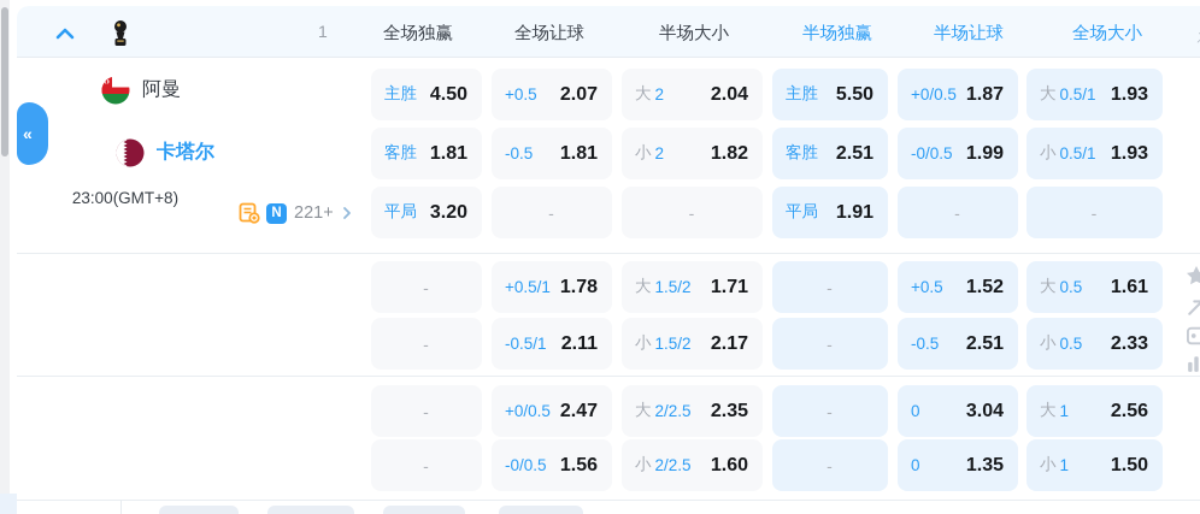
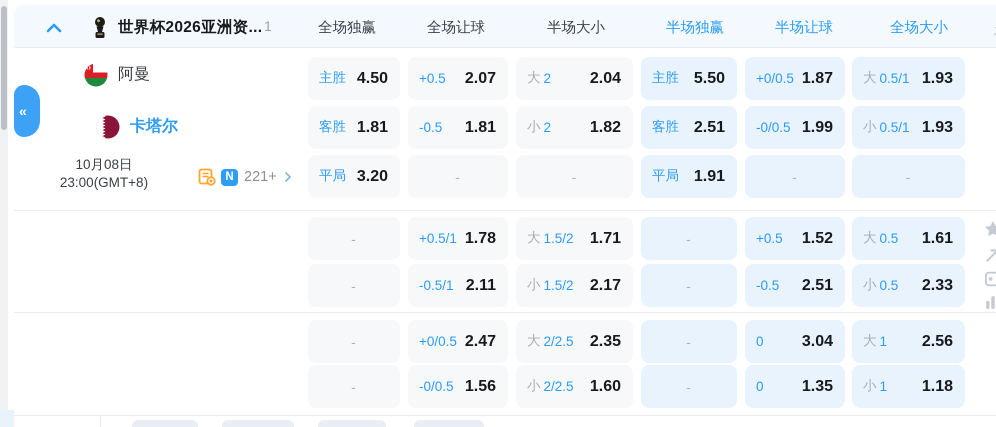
+ 世界杯2026亚洲资...
  1
  全场独赢
  全场让球
  半场大小
  半场独赢
  半场让球
  全场大小
  «
  阿曼
  卡塔尔
+ 10月08日
  23:00(GMT+8)
  N
  221+
  主胜
  4.50
  +0.5
  2.07
  大
  2
  2.04
  主胜
  5.50
  +0/0.5
  1.87
  大
  0.5/1
  1.93
  客胜
  1.81
  -0.5
  1.81
  小
  2
  1.82
  客胜
  2.51
  -0/0.5
  1.99
  小
  0.5/1
  1.93
  平局
  3.20
  -
  -
  平局
  1.91
  -
  -
  -
  +0.5/1
  1.78
  大
  1.5/2
  1.71
  -
  +0.5
  1.52
  大
  0.5
  1.61
  -
  -0.5/1
  2.11
  小
  1.5/2
  2.17
  -
  -0.5
  2.51
  小
  0.5
  2.33
  -
  +0/0.5
  2.47
  大
  2/2.5
  2.35
  -
  0
  3.04
  大
  1
  2.56
  -
  -0/0.5
  1.56
  小
  2/2.5
  1.60
  -
  0
  1.35
  小
  1
- 1.50
+ 1.18
